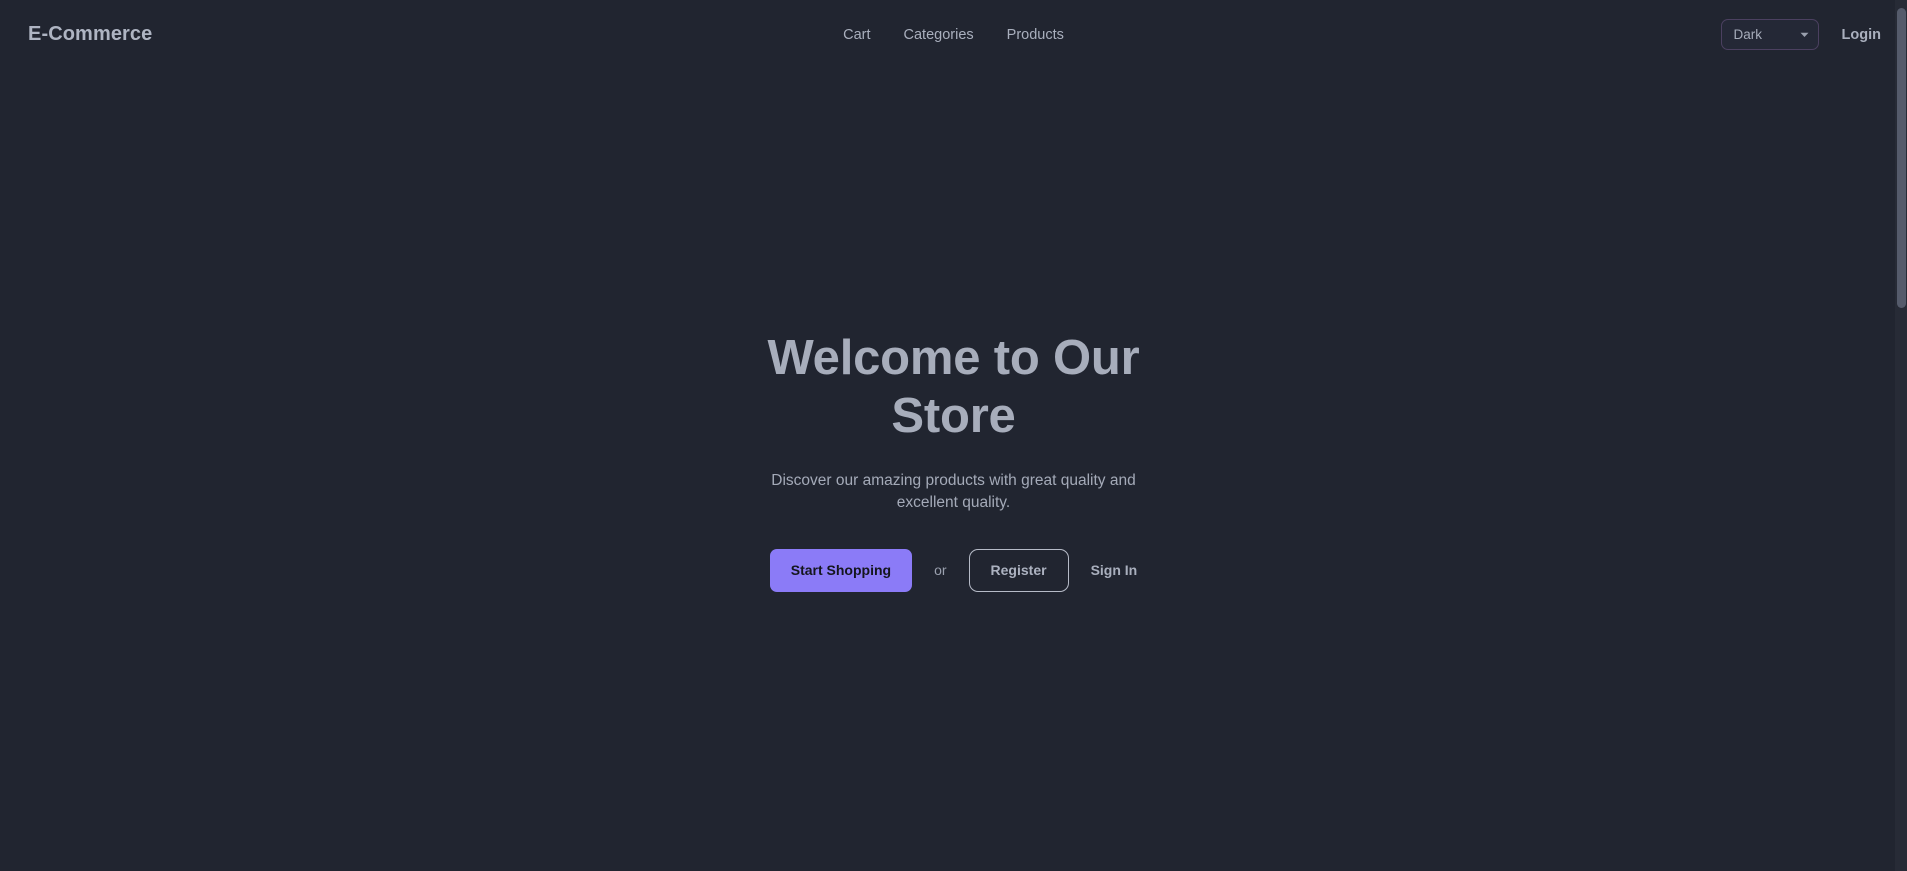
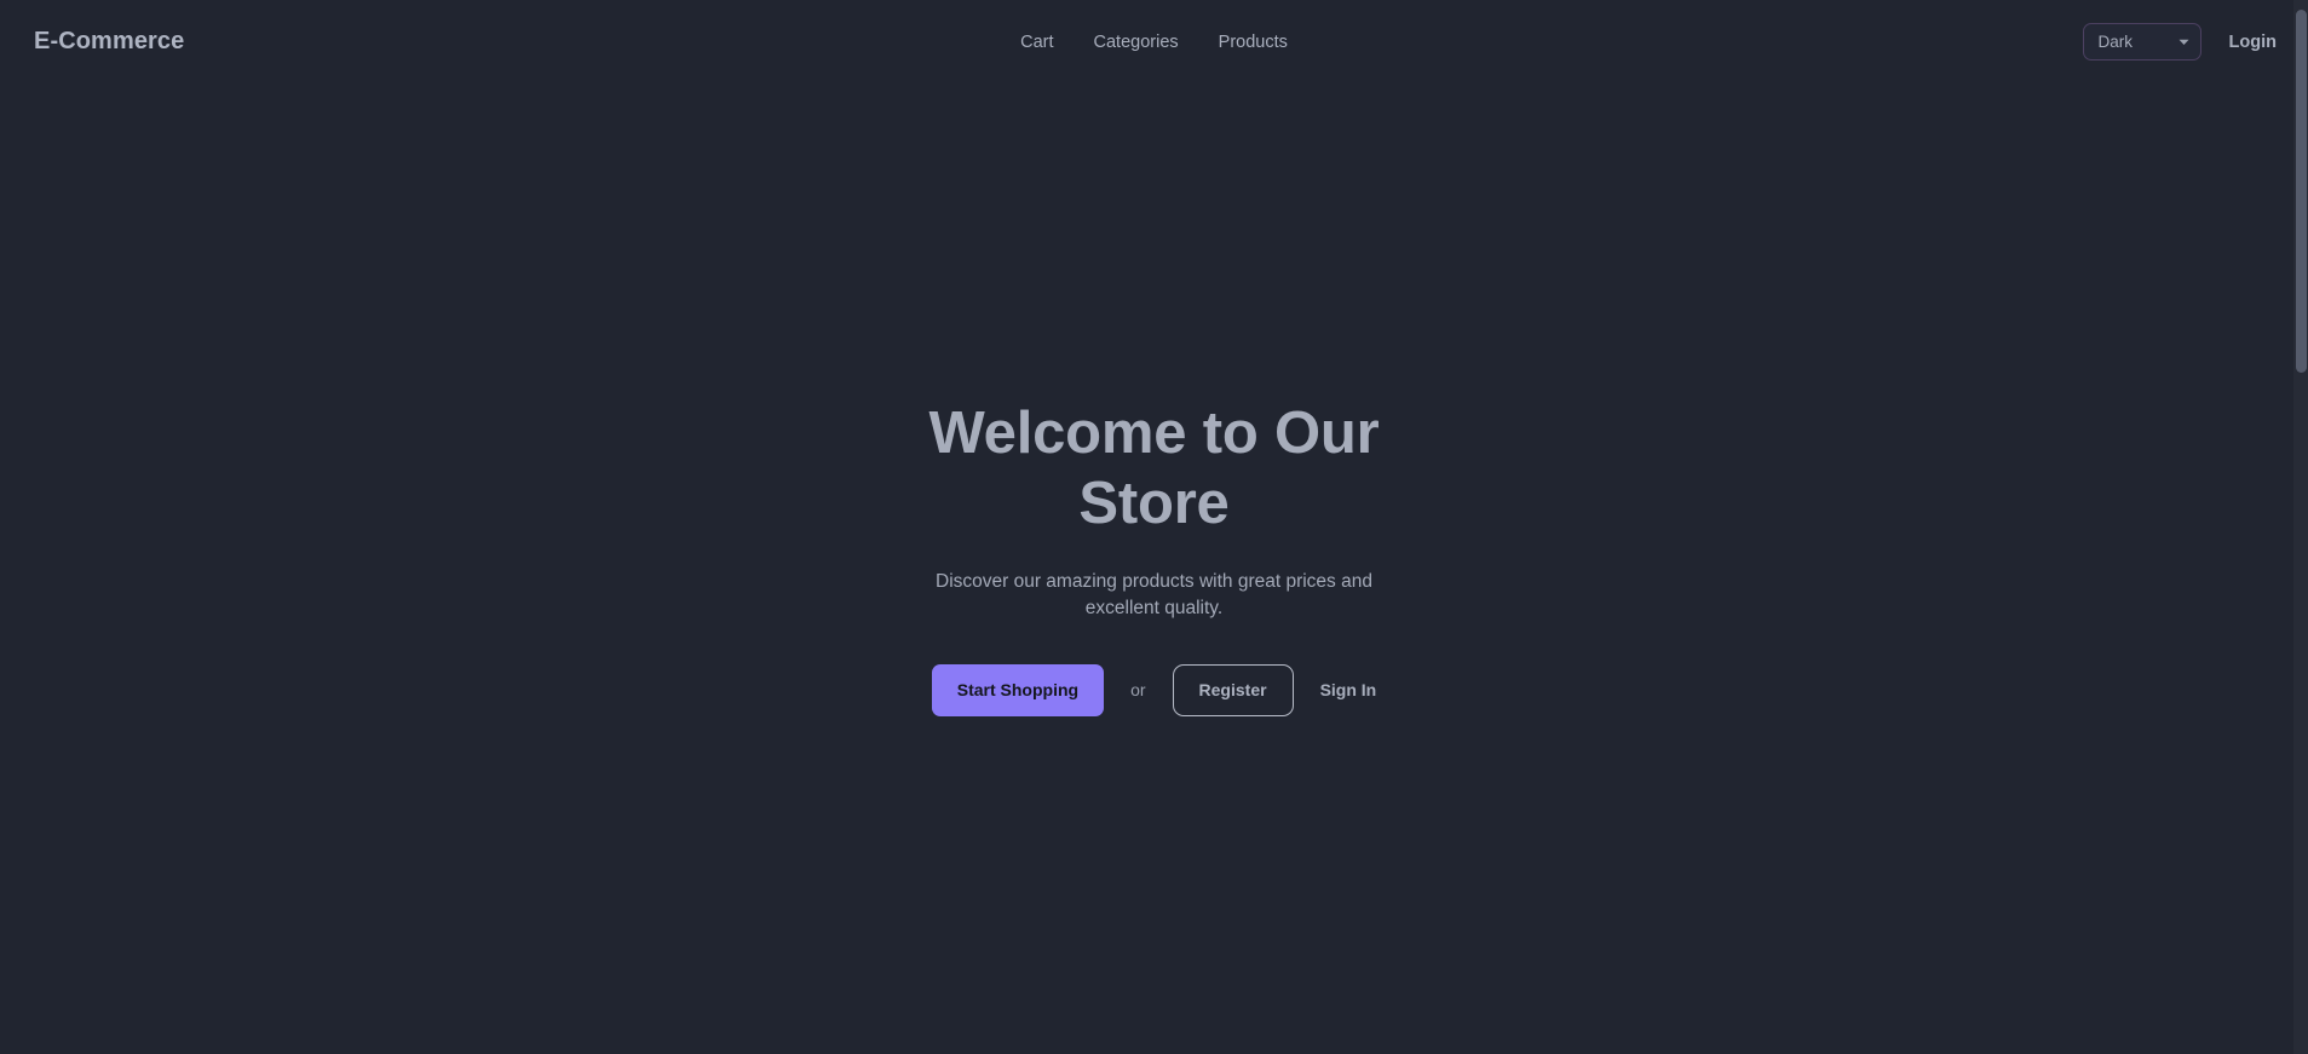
  E-Commerce
  Cart
  Categories
  Products
  Dark
  Login
  Welcome to Our Store
- Discover our amazing products with great quality and excellent quality.
+ Discover our amazing products with great prices and excellent quality.
  Start Shopping
  or
  Register
  Sign In
